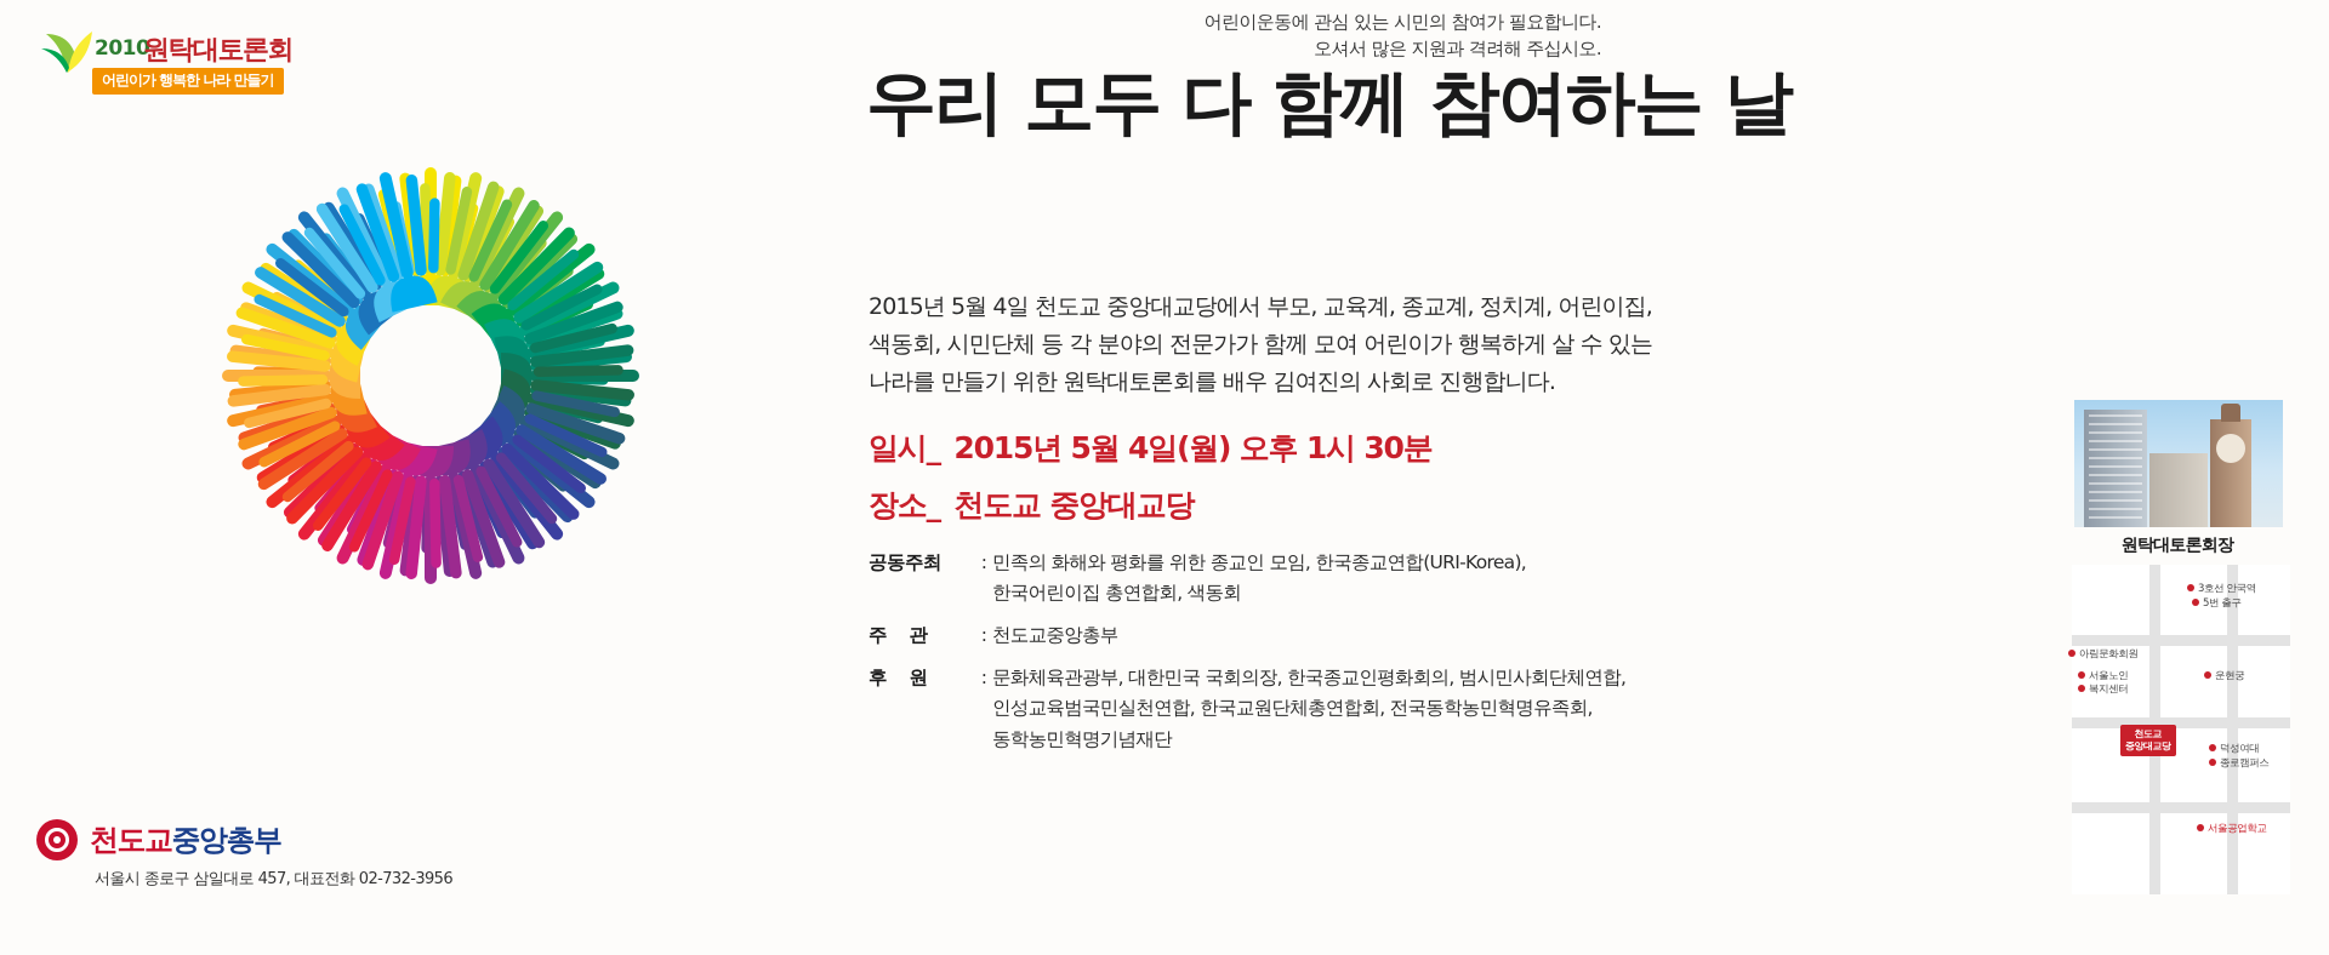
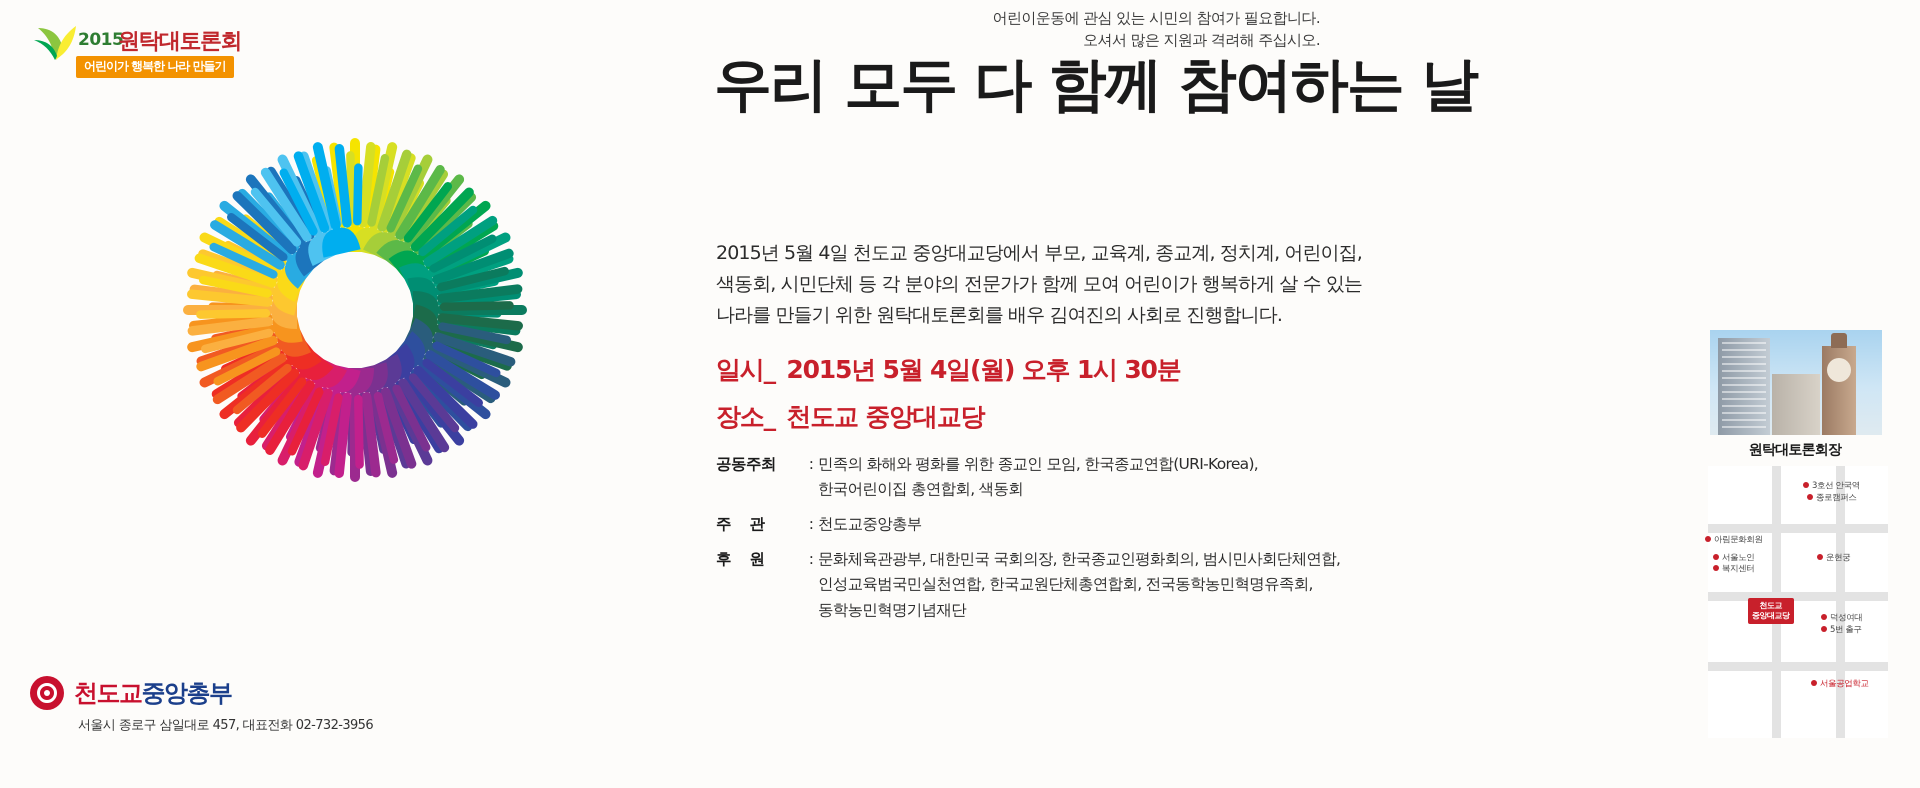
- 2010
+ 2015
  원탁대토론회
  어린이가 행복한 나라 만들기
  천도교중앙총부
  서울시 종로구 삼일대로 457, 대표전화 02-732-3956
  어린이운동에 관심 있는 시민의 참여가 필요합니다.
  오셔서 많은 지원과 격려해 주십시오.
  우리 모두 다 함께 참여하는 날
  2015년 5월 4일 천도교 중앙대교당에서 부모, 교육계, 종교계, 정치계, 어린이집,
  색동회, 시민단체 등 각 분야의 전문가가 함께 모여 어린이가 행복하게 살 수 있는
  나라를 만들기 위한 원탁대토론회를 배우 김여진의 사회로 진행합니다.
  일시_ 2015년 5월 4일(월) 오후 1시 30분
  장소_ 천도교 중앙대교당
  공동주최
  :
  민족의 화해와 평화를 위한 종교인 모임, 한국종교연합(URI-Korea),
  한국어린이집 총연합회, 색동회
  주관
  :
  천도교중앙총부
  후원
  :
  문화체육관광부, 대한민국 국회의장, 한국종교인평화회의, 범시민사회단체연합,
  인성교육범국민실천연합, 한국교원단체총연합회, 전국동학농민혁명유족회,
  동학농민혁명기념재단
  원탁대토론회장
  천도교
  중앙대교당
  3호선 안국역
- 5번 출구
+ 종로캠퍼스
  아림문화회원
  서울노인
  복지센터
  운현궁
  덕성여대
- 종로캠퍼스
+ 5번 출구
  서울공업학교
